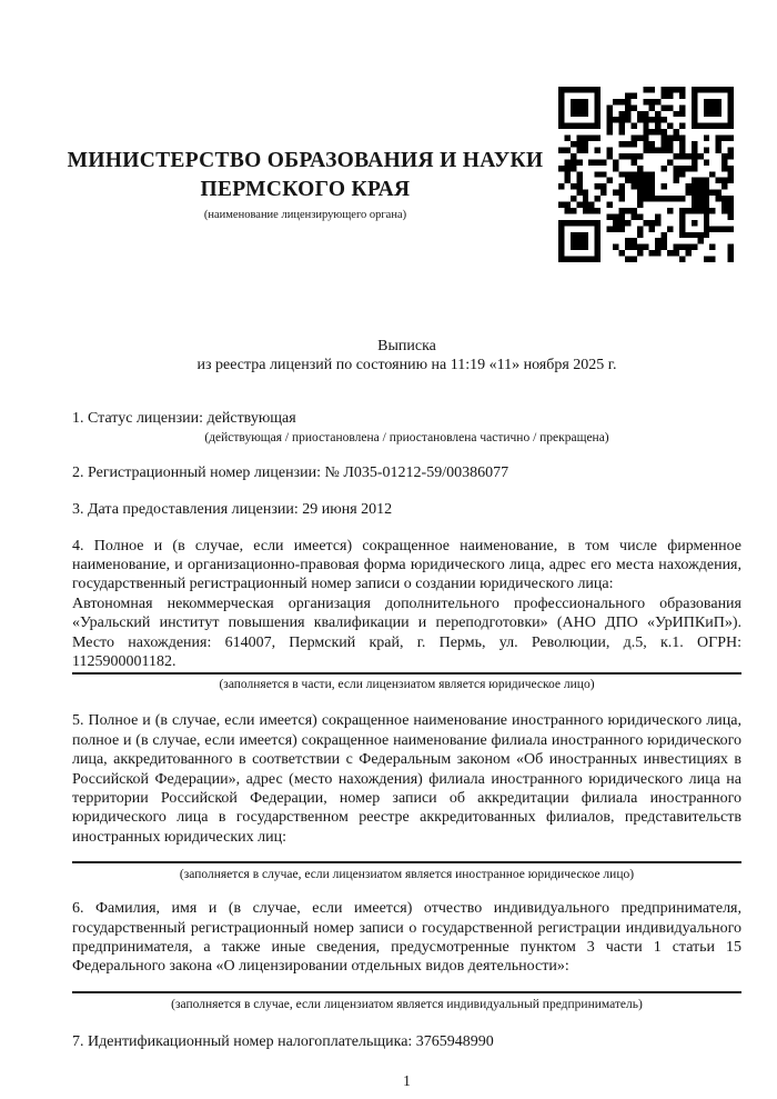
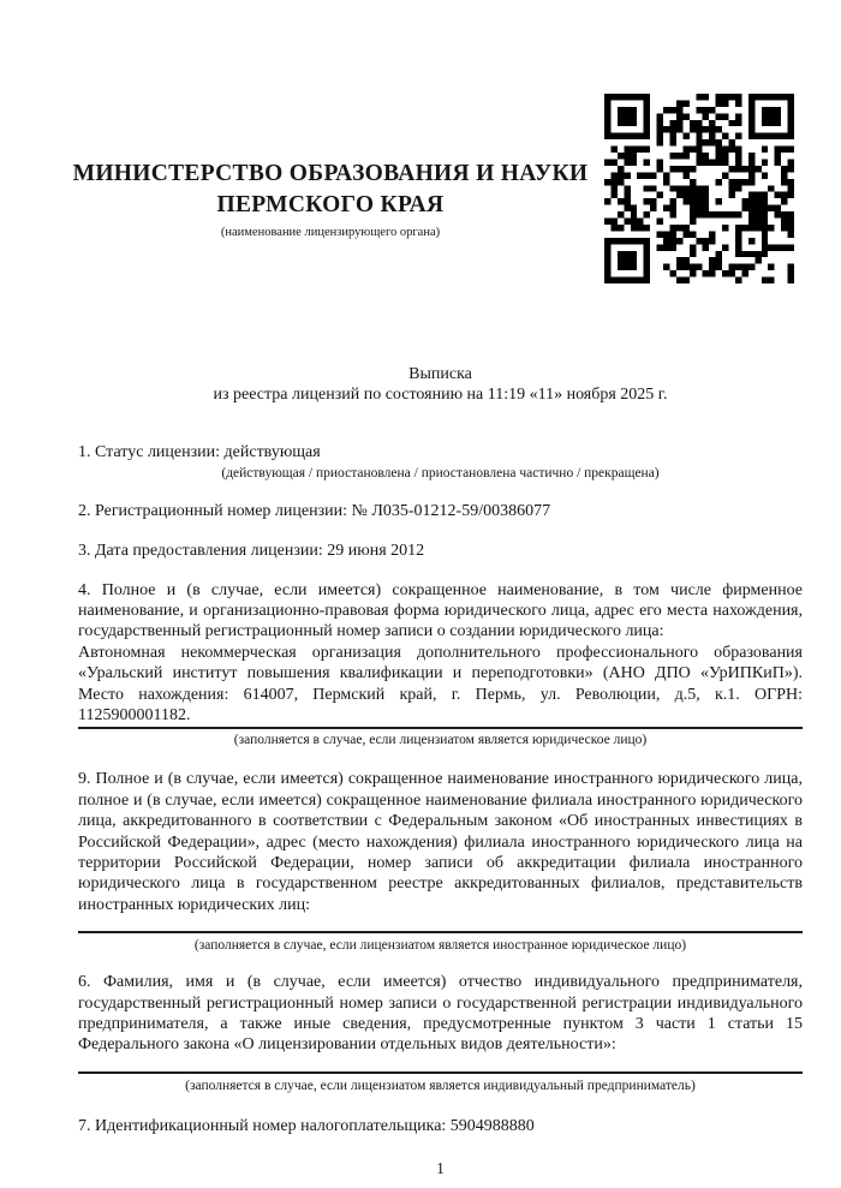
  МИНИСТЕРСТВО ОБРАЗОВАНИЯ И НАУКИ
  ПЕРМСКОГО КРАЯ
  (наименование лицензирующего органа)
  Выписка
  из реестра лицензий по состоянию на 11:19 «11» ноября 2025 г.
  1. Статус лицензии: действующая
  (действующая / приостановлена / приостановлена частично / прекращена)
  2. Регистрационный номер лицензии: № Л035-01212-59/00386077
  3. Дата предоставления лицензии: 29 июня 2012
  4. Полное и (в случае, если имеется) сокращенное наименование, в том числе фирменное наименование, и организационно-правовая форма юридического лица, адрес его места нахождения, государственный регистрационный номер записи о создании юридического лица:
  Автономная некоммерческая организация дополнительного профессионального образования «Уральский институт повышения квалификации и переподготовки» (АНО ДПО «УрИПКиП»). Место нахождения: 614007, Пермский край, г. Пермь, ул. Революции, д.5, к.1. ОГРН: 1125900001182.
- (заполняется в части, если лицензиатом является юридическое лицо)
+ (заполняется в случае, если лицензиатом является юридическое лицо)
- 5. Полное и (в случае, если имеется) сокращенное наименование иностранного юридического лица, полное и (в случае, если имеется) сокращенное наименование филиала иностранного юридического лица, аккредитованного в соответствии с Федеральным законом «Об иностранных инвестициях в Российской Федерации», адрес (место нахождения) филиала иностранного юридического лица на территории Российской Федерации, номер записи об аккредитации филиала иностранного юридического лица в государственном реестре аккредитованных филиалов, представительств иностранных юридических лиц:
+ 9. Полное и (в случае, если имеется) сокращенное наименование иностранного юридического лица, полное и (в случае, если имеется) сокращенное наименование филиала иностранного юридического лица, аккредитованного в соответствии с Федеральным законом «Об иностранных инвестициях в Российской Федерации», адрес (место нахождения) филиала иностранного юридического лица на территории Российской Федерации, номер записи об аккредитации филиала иностранного юридического лица в государственном реестре аккредитованных филиалов, представительств иностранных юридических лиц:
  (заполняется в случае, если лицензиатом является иностранное юридическое лицо)
  6. Фамилия, имя и (в случае, если имеется) отчество индивидуального предпринимателя, государственный регистрационный номер записи о государственной регистрации индивидуального предпринимателя, а также иные сведения, предусмотренные пунктом 3 части 1 статьи 15 Федерального закона «О лицензировании отдельных видов деятельности»:
  (заполняется в случае, если лицензиатом является индивидуальный предприниматель)
- 7. Идентификационный номер налогоплательщика: 3765948990
+ 7. Идентификационный номер налогоплательщика: 5904988880
  1
